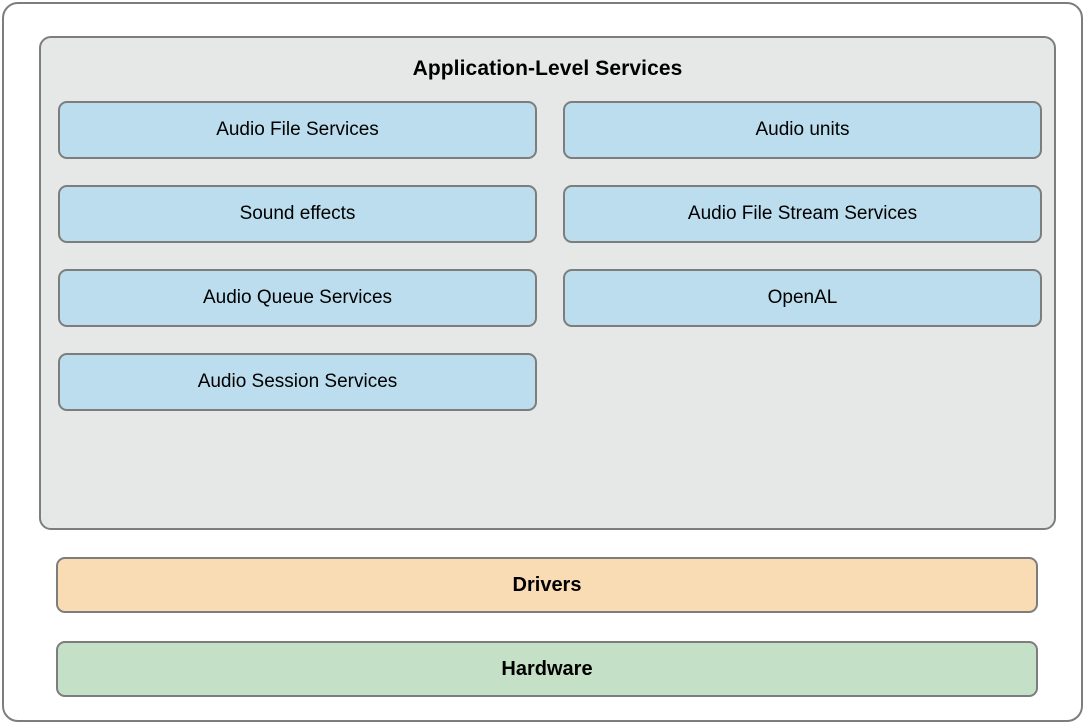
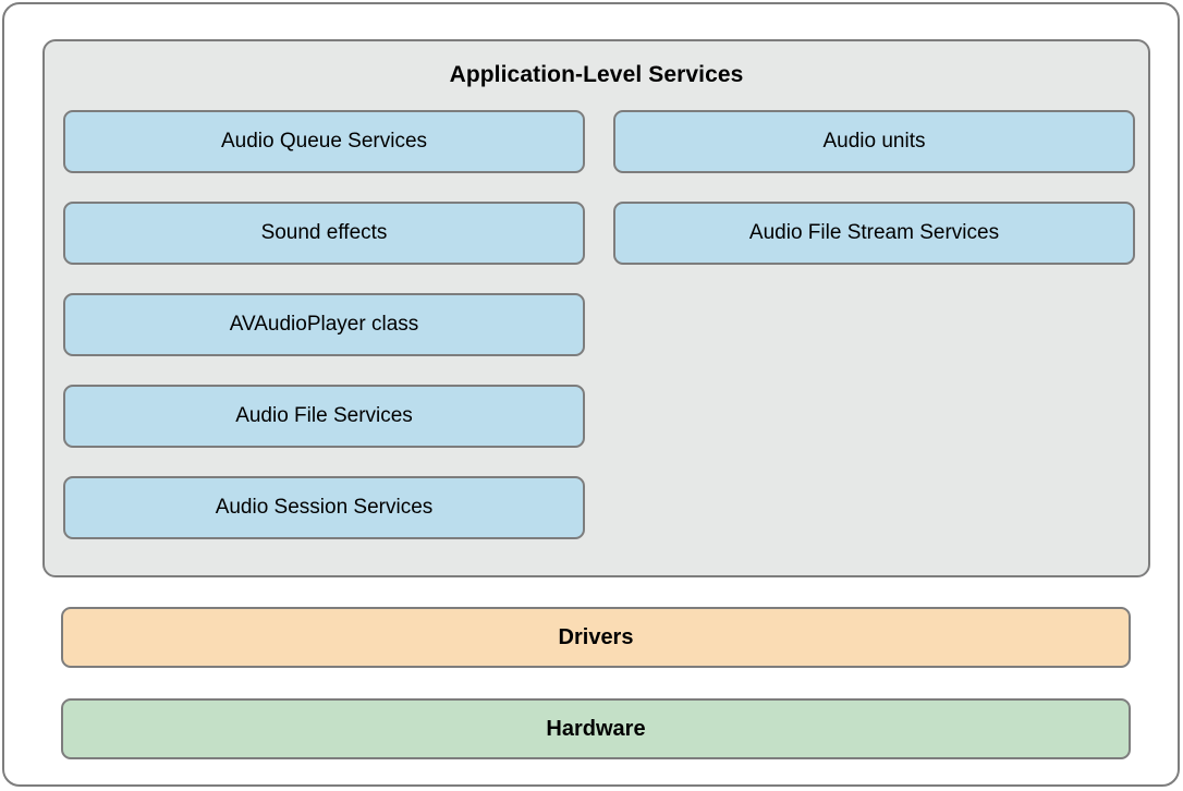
  Application-Level Services
- Audio File Services
+ Audio Queue Services
  Sound effects
+ AVAudioPlayer class
- Audio Queue Services
+ Audio File Services
  Audio Session Services
  Audio units
  Audio File Stream Services
- OpenAL
  Drivers
  Hardware
